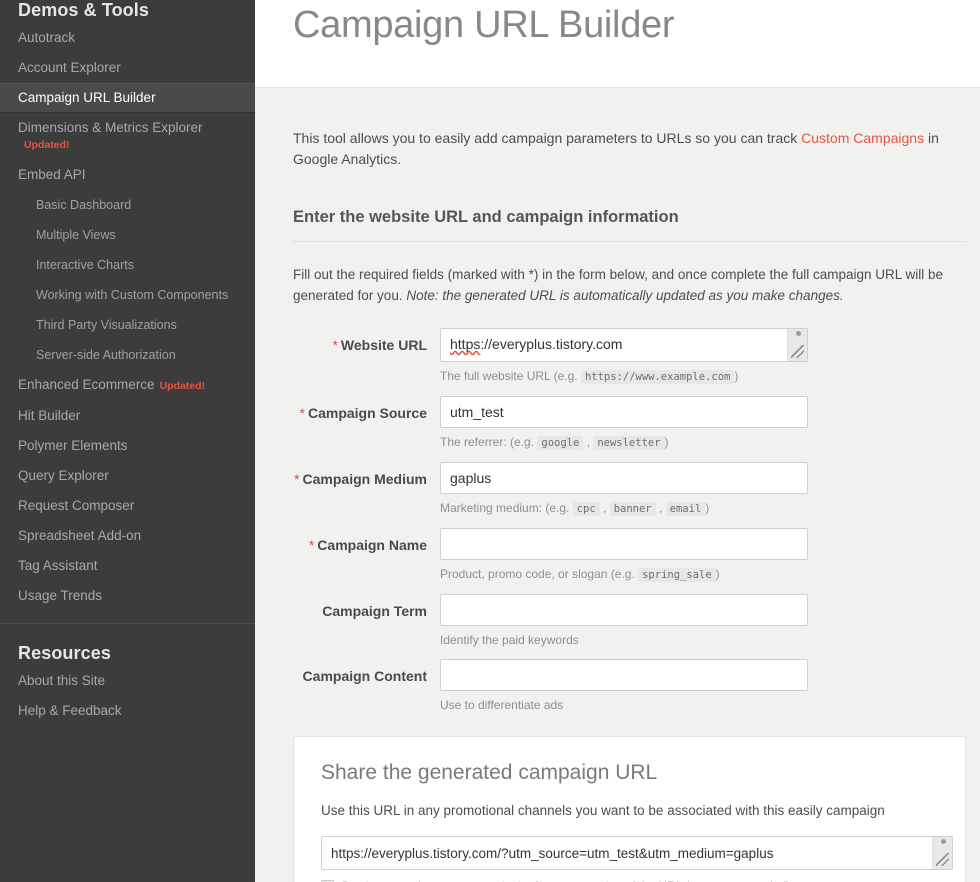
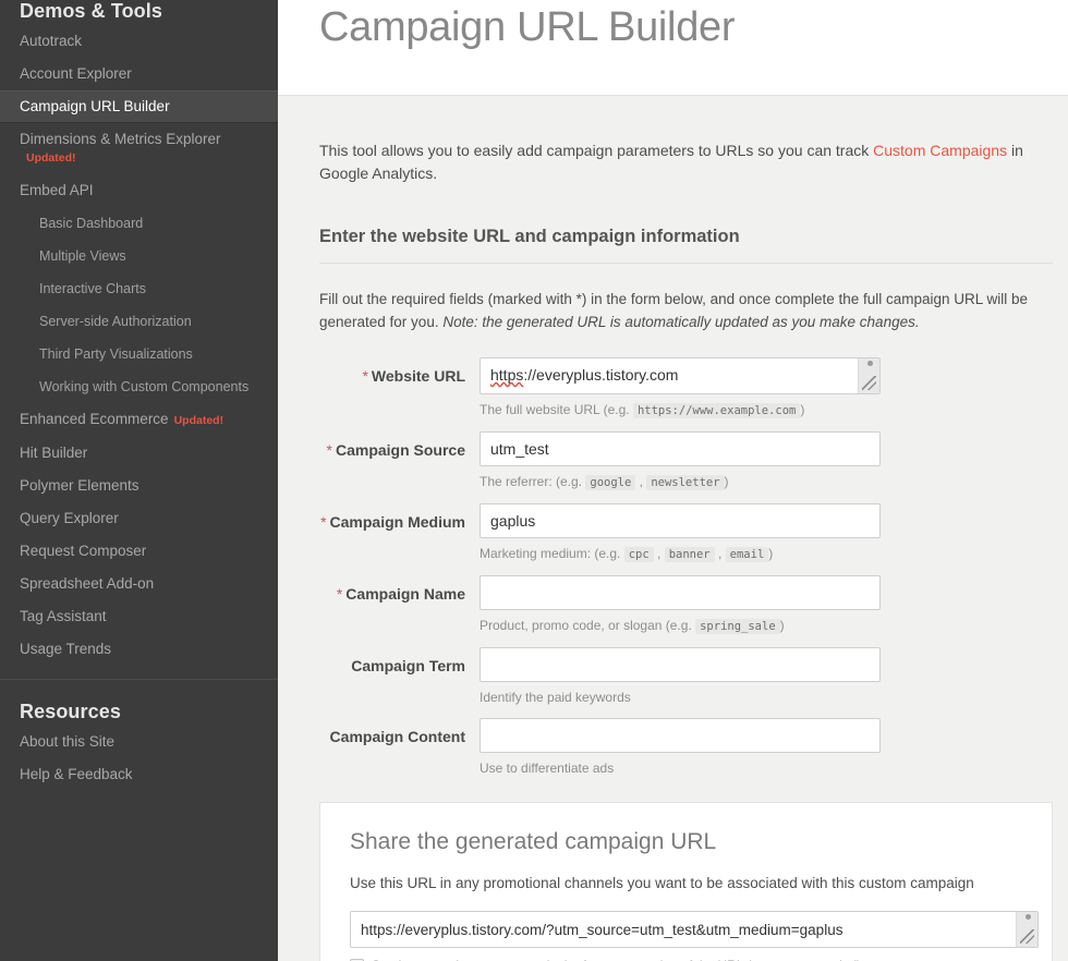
  Demos & Tools
  Autotrack
  Account Explorer
  Campaign URL Builder
  Dimensions & Metrics Explorer
  Updated!
  Embed API
  Basic Dashboard
  Multiple Views
  Interactive Charts
- Working with Custom Components
+ Server-side Authorization
  Third Party Visualizations
- Server-side Authorization
+ Working with Custom Components
  Enhanced Ecommerce Updated!
  Hit Builder
  Polymer Elements
  Query Explorer
  Request Composer
  Spreadsheet Add-on
  Tag Assistant
  Usage Trends
  Resources
  About this Site
  Help & Feedback
  Campaign URL Builder
  This tool allows you to easily add campaign parameters to URLs so you can track Custom Campaigns in Google Analytics.
  Enter the website URL and campaign information
  Fill out the required fields (marked with *) in the form below, and once complete the full campaign URL will be generated for you. Note: the generated URL is automatically updated as you make changes.
  * Website URL
  https://everyplus.tistory.com
  The full website URL (e.g. https://www.example.com )
  * Campaign Source
  utm_test
  The referrer: (e.g. google , newsletter )
  * Campaign Medium
  gaplus
  Marketing medium: (e.g. cpc , banner , email )
  * Campaign Name
  Product, promo code, or slogan (e.g. spring_sale )
  Campaign Term
  Identify the paid keywords
  Campaign Content
  Use to differentiate ads
  Share the generated campaign URL
- Use this URL in any promotional channels you want to be associated with this easily campaign
+ Use this URL in any promotional channels you want to be associated with this custom campaign
  https://everyplus.tistory.com/?utm_source=utm_test&utm_medium=gaplus
